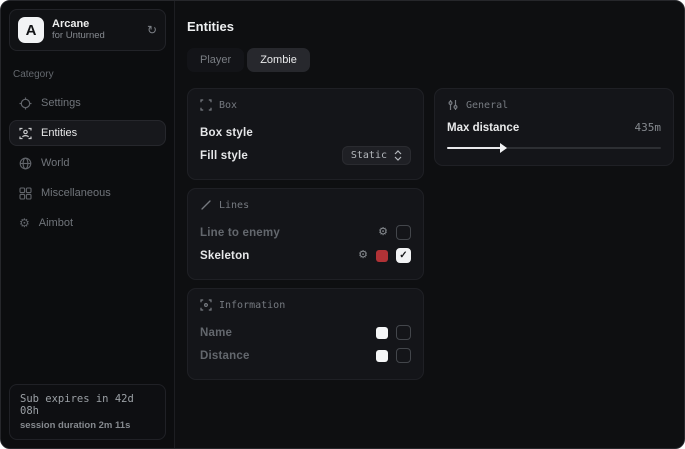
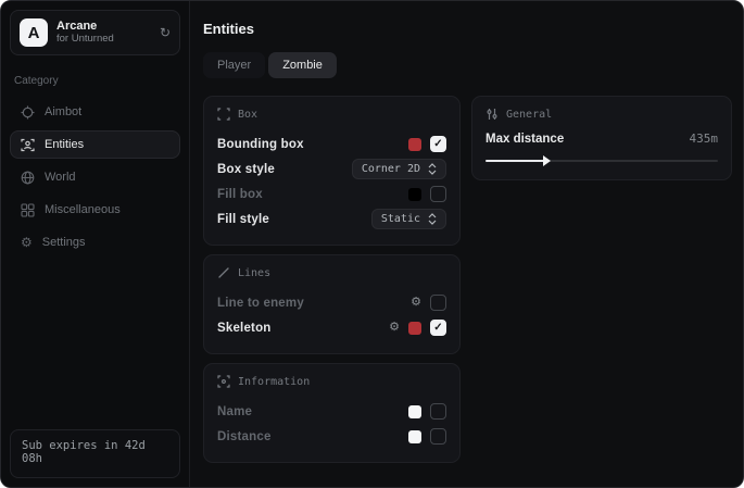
  A
  Arcane
  for Unturned
  ↻
  Category
- Settings
+ Aimbot
  Entities
  World
  Miscellaneous
  ⚙
- Aimbot
+ Settings
  Sub expires in 42d 08h
- session duration 2m 11s
  Entities
  Player
  Zombie
  Box
+ Bounding box
  Box style
+ Corner 2D
+ Fill box
  Fill style
  Static
  Lines
  Line to enemy
  ⚙
  Skeleton
  ⚙
  Information
  Name
  Distance
  General
  Max distance
  435m
